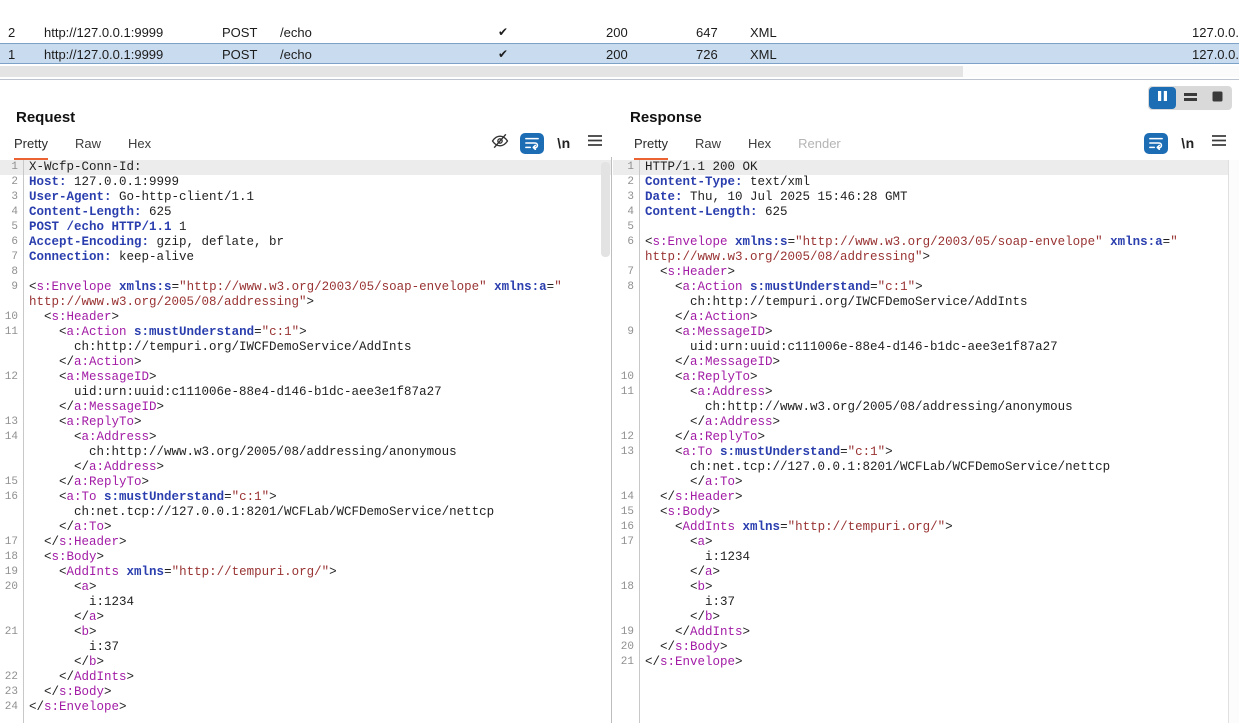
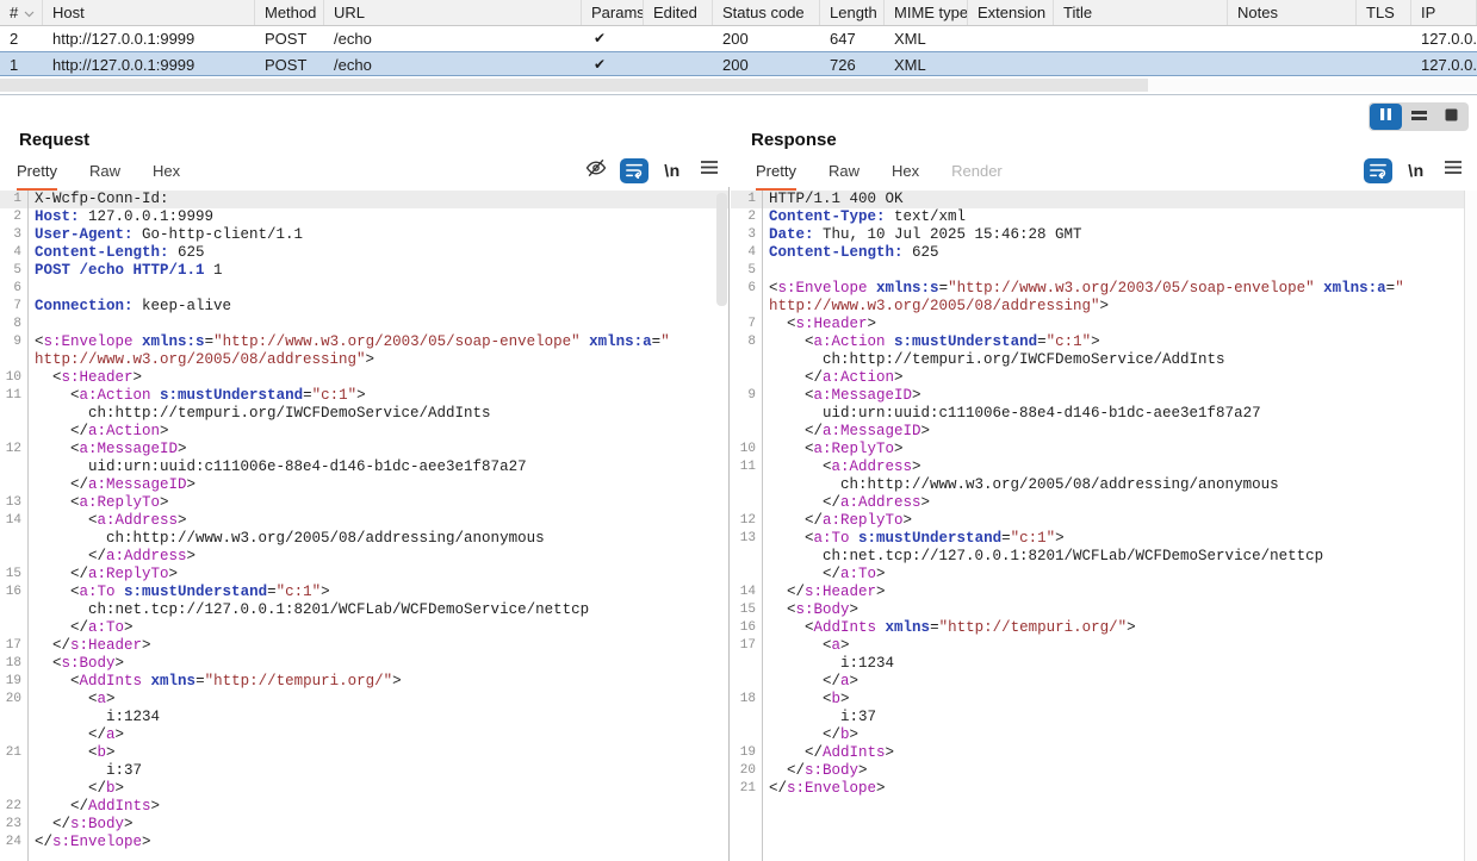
+ #
+ Host
+ Method
+ URL
+ Params
+ Edited
+ Status code
+ Length
+ MIME type
+ Extension
+ Title
+ Notes
+ TLS
+ IP
  2
  http://127.0.0.1:9999
  POST
  /echo
  ✔
  200
  647
  XML
  127.0.0.
  1
  http://127.0.0.1:9999
  POST
  /echo
  ✔
  200
  726
  XML
  127.0.0.
  Request
  Pretty
  Raw
  Hex
  \n
  1
  X-Wcfp-Conn-Id:
  2
  Host: 127.0.0.1:9999
  3
  User-Agent: Go-http-client/1.1
  4
  Content-Length: 625
  5
  POST /echo HTTP/1.1 1
  6
- Accept-Encoding: gzip, deflate, br
  7
  Connection: keep-alive
  8
  9
  <s:Envelope xmlns:s="http://www.w3.org/2003/05/soap-envelope" xmlns:a="
  http://www.w3.org/2005/08/addressing">
  10
  <s:Header>
  11
  <a:Action s:mustUnderstand="c:1">
  ch:http://tempuri.org/IWCFDemoService/AddInts
  </a:Action>
  12
  <a:MessageID>
  uid:urn:uuid:c111006e-88e4-d146-b1dc-aee3e1f87a27
  </a:MessageID>
  13
  <a:ReplyTo>
  14
  <a:Address>
  ch:http://www.w3.org/2005/08/addressing/anonymous
  </a:Address>
  15
  </a:ReplyTo>
  16
  <a:To s:mustUnderstand="c:1">
  ch:net.tcp://127.0.0.1:8201/WCFLab/WCFDemoService/nettcp
  </a:To>
  17
  </s:Header>
  18
  <s:Body>
  19
  <AddInts xmlns="http://tempuri.org/">
  20
  <a>
  i:1234
  </a>
  21
  <b>
  i:37
  </b>
  22
  </AddInts>
  23
  </s:Body>
  24
  </s:Envelope>
  Response
  Pretty
  Raw
  Hex
  Render
  \n
  1
- HTTP/1.1 200 OK
+ HTTP/1.1 400 OK
  2
  Content-Type: text/xml
  3
  Date: Thu, 10 Jul 2025 15:46:28 GMT
  4
  Content-Length: 625
  5
  6
  <s:Envelope xmlns:s="http://www.w3.org/2003/05/soap-envelope" xmlns:a="
  http://www.w3.org/2005/08/addressing">
  7
  <s:Header>
  8
  <a:Action s:mustUnderstand="c:1">
  ch:http://tempuri.org/IWCFDemoService/AddInts
  </a:Action>
  9
  <a:MessageID>
  uid:urn:uuid:c111006e-88e4-d146-b1dc-aee3e1f87a27
  </a:MessageID>
  10
  <a:ReplyTo>
  11
  <a:Address>
  ch:http://www.w3.org/2005/08/addressing/anonymous
  </a:Address>
  12
  </a:ReplyTo>
  13
  <a:To s:mustUnderstand="c:1">
  ch:net.tcp://127.0.0.1:8201/WCFLab/WCFDemoService/nettcp
  </a:To>
  14
  </s:Header>
  15
  <s:Body>
  16
  <AddInts xmlns="http://tempuri.org/">
  17
  <a>
  i:1234
  </a>
  18
  <b>
  i:37
  </b>
  19
  </AddInts>
  20
  </s:Body>
  21
  </s:Envelope>
